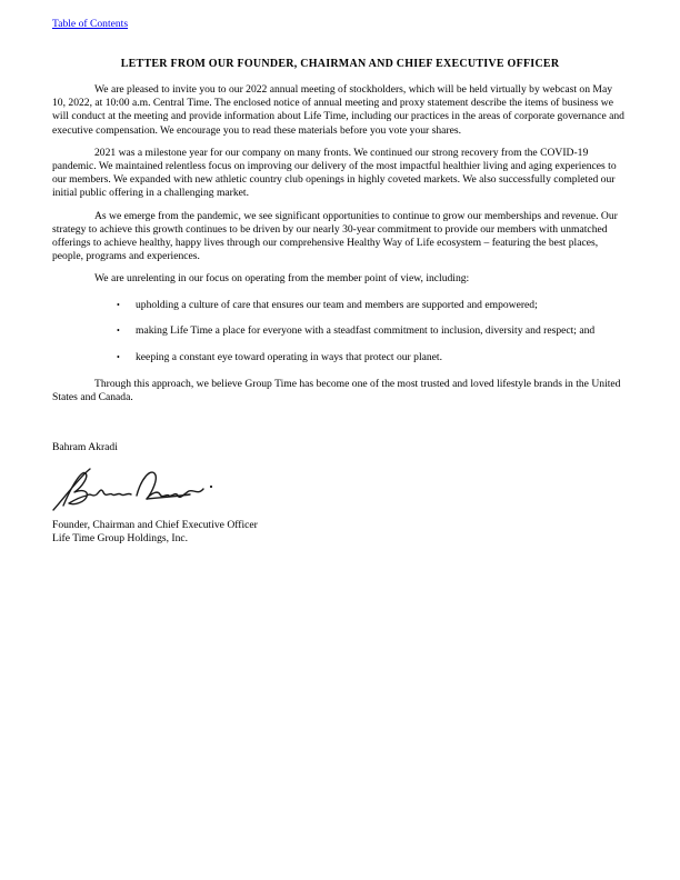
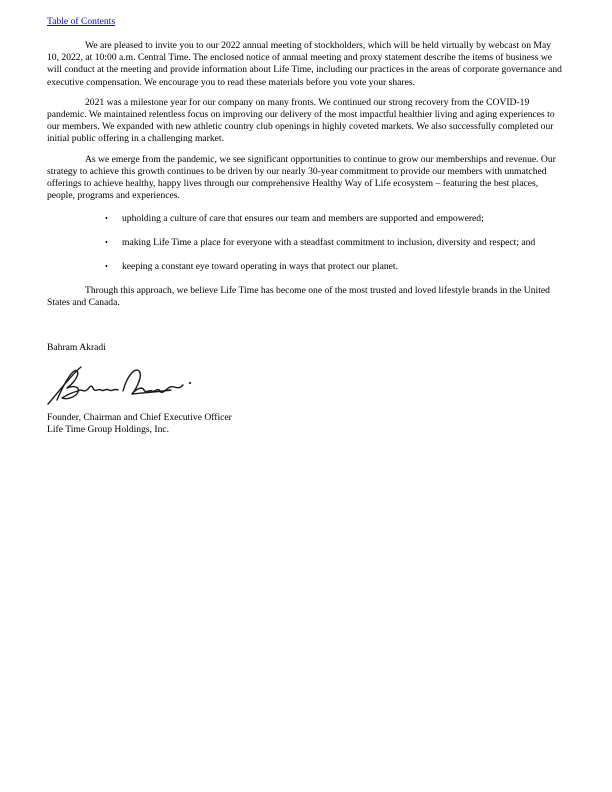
  Table of Contents
- LETTER FROM OUR FOUNDER, CHAIRMAN AND CHIEF EXECUTIVE OFFICER
  We are pleased to invite you to our 2022 annual meeting of stockholders, which will be held virtually by webcast on May 10, 2022, at 10:00 a.m. Central Time. The enclosed notice of annual meeting and proxy statement describe the items of business we will conduct at the meeting and provide information about Life Time, including our practices in the areas of corporate governance and executive compensation. We encourage you to read these materials before you vote your shares.
  2021 was a milestone year for our company on many fronts. We continued our strong recovery from the COVID-19 pandemic. We maintained relentless focus on improving our delivery of the most impactful healthier living and aging experiences to our members. We expanded with new athletic country club openings in highly coveted markets. We also successfully completed our initial public offering in a challenging market.
  As we emerge from the pandemic, we see significant opportunities to continue to grow our memberships and revenue. Our strategy to achieve this growth continues to be driven by our nearly 30-year commitment to provide our members with unmatched offerings to achieve healthy, happy lives through our comprehensive Healthy Way of Life ecosystem – featuring the best places, people, programs and experiences.
- We are unrelenting in our focus on operating from the member point of view, including:
  •
  upholding a culture of care that ensures our team and members are supported and empowered;
  •
  making Life Time a place for everyone with a steadfast commitment to inclusion, diversity and respect; and
  •
  keeping a constant eye toward operating in ways that protect our planet.
- Through this approach, we believe Group Time has become one of the most trusted and loved lifestyle brands in the United States and Canada.
+ Through this approach, we believe Life Time has become one of the most trusted and loved lifestyle brands in the United States and Canada.
  Bahram Akradi
  Founder, Chairman and Chief Executive Officer
  Life Time Group Holdings, Inc.
